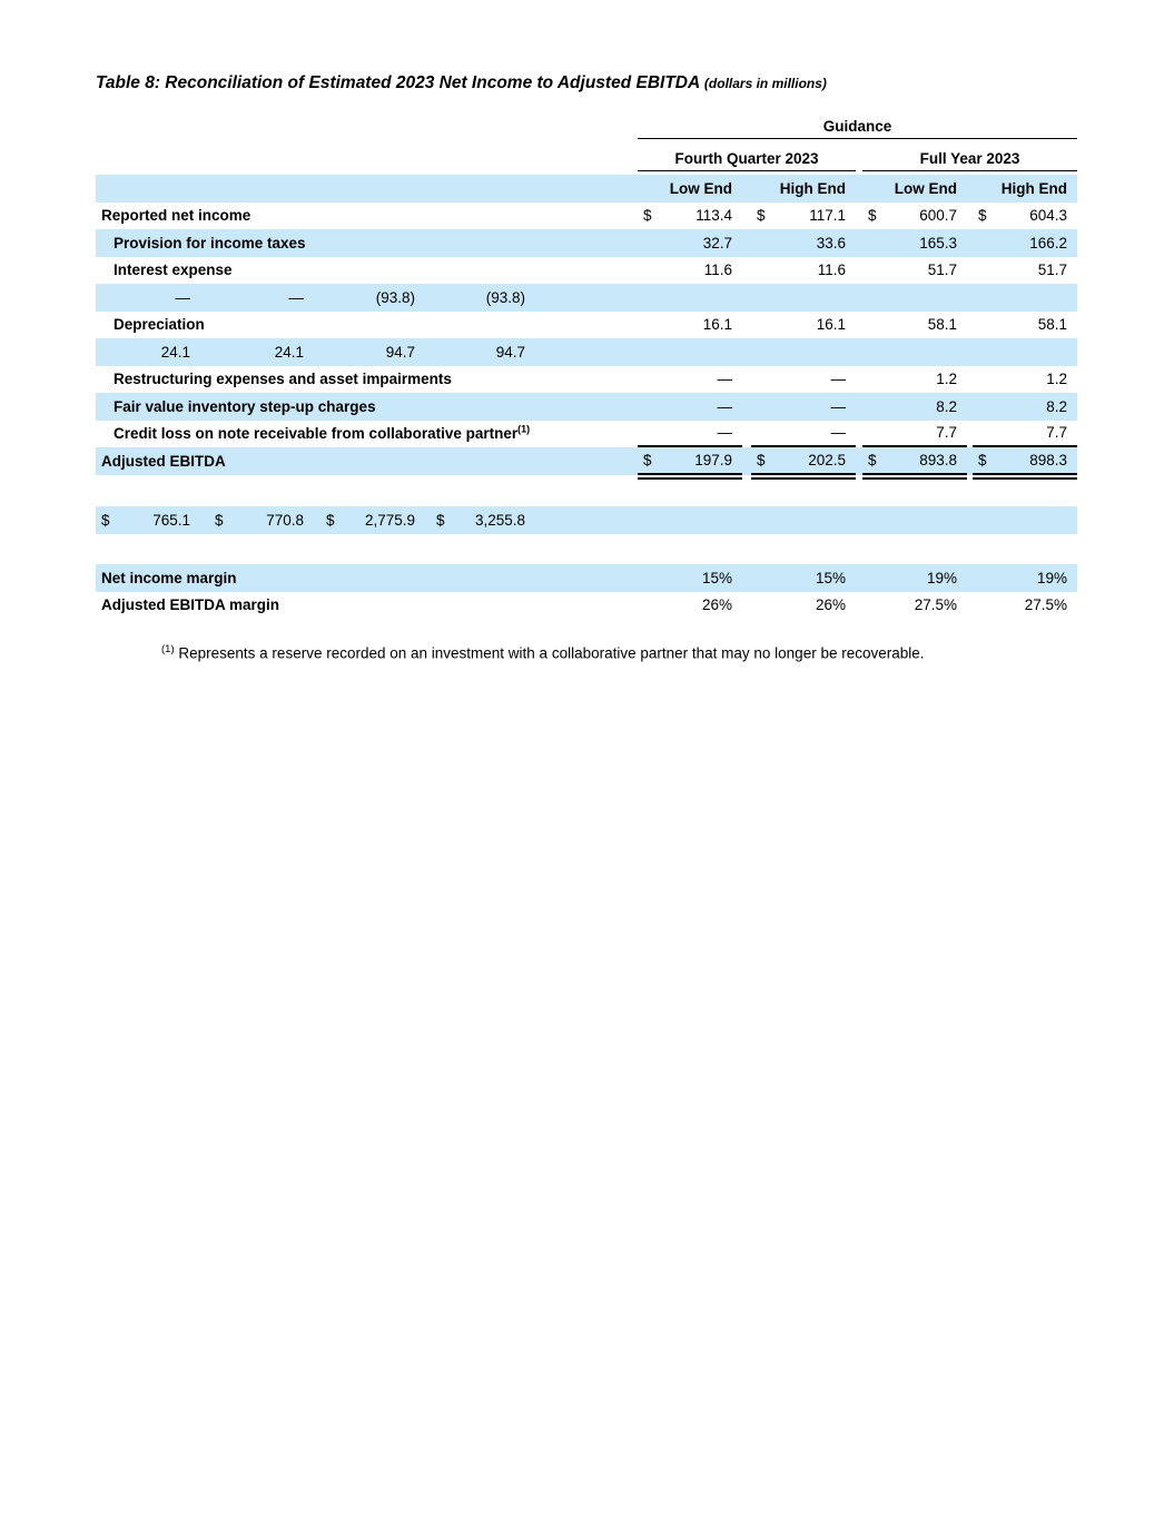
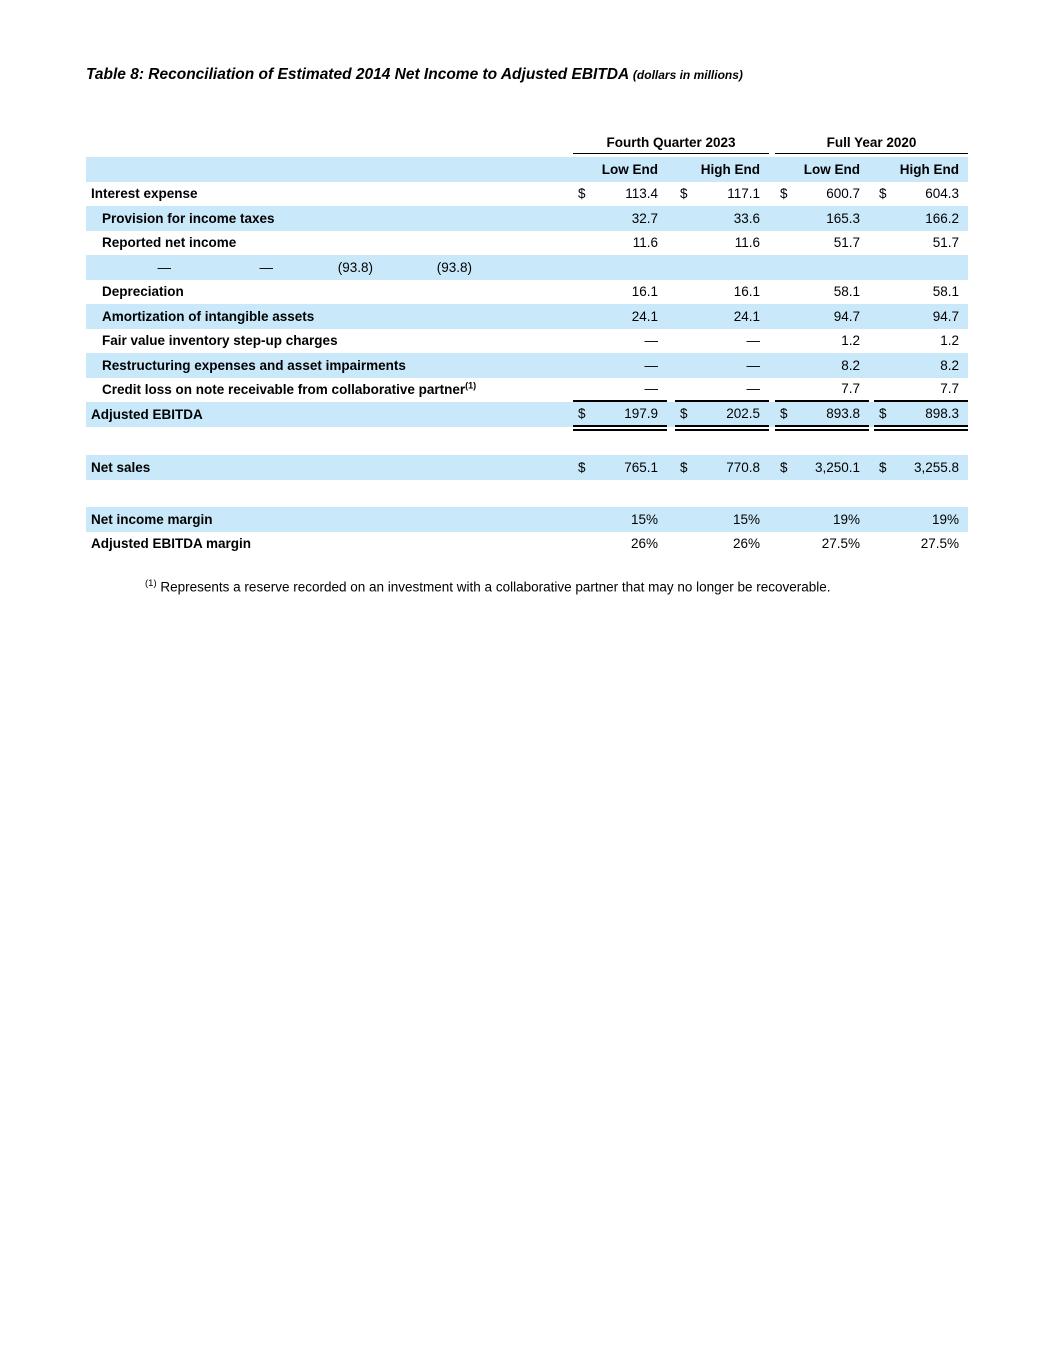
- Table 8: Reconciliation of Estimated 2023 Net Income to Adjusted EBITDA (dollars in millions)
+ Table 8: Reconciliation of Estimated 2014 Net Income to Adjusted EBITDA (dollars in millions)
- Guidance
  Fourth Quarter 2023
- Full Year 2023
+ Full Year 2020
  Low End
  High End
  Low End
  High End
- Reported net income
+ Interest expense
  $
  113.4
  $
  117.1
  $
  600.7
  $
  604.3
  Provision for income taxes
  32.7
  33.6
  165.3
  166.2
- Interest expense
+ Reported net income
  11.6
  11.6
  51.7
  51.7
  —
  —
  (93.8)
  (93.8)
  Depreciation
  16.1
  16.1
  58.1
  58.1
+ Amortization of intangible assets
  24.1
  24.1
  94.7
  94.7
- Restructuring expenses and asset impairments
+ Fair value inventory step-up charges
  —
  —
  1.2
  1.2
- Fair value inventory step-up charges
+ Restructuring expenses and asset impairments
  —
  —
  8.2
  8.2
  Credit loss on note receivable from collaborative partner(1)
  —
  —
  7.7
  7.7
  Adjusted EBITDA
  $
  197.9
  $
  202.5
  $
  893.8
  $
  898.3
+ Net sales
  $
  765.1
  $
  770.8
  $
- 2,775.9
+ 3,250.1
  $
  3,255.8
  Net income margin
  15%
  15%
  19%
  19%
  Adjusted EBITDA margin
  26%
  26%
  27.5%
  27.5%
  (1) Represents a reserve recorded on an investment with a collaborative partner that may no longer be recoverable.
